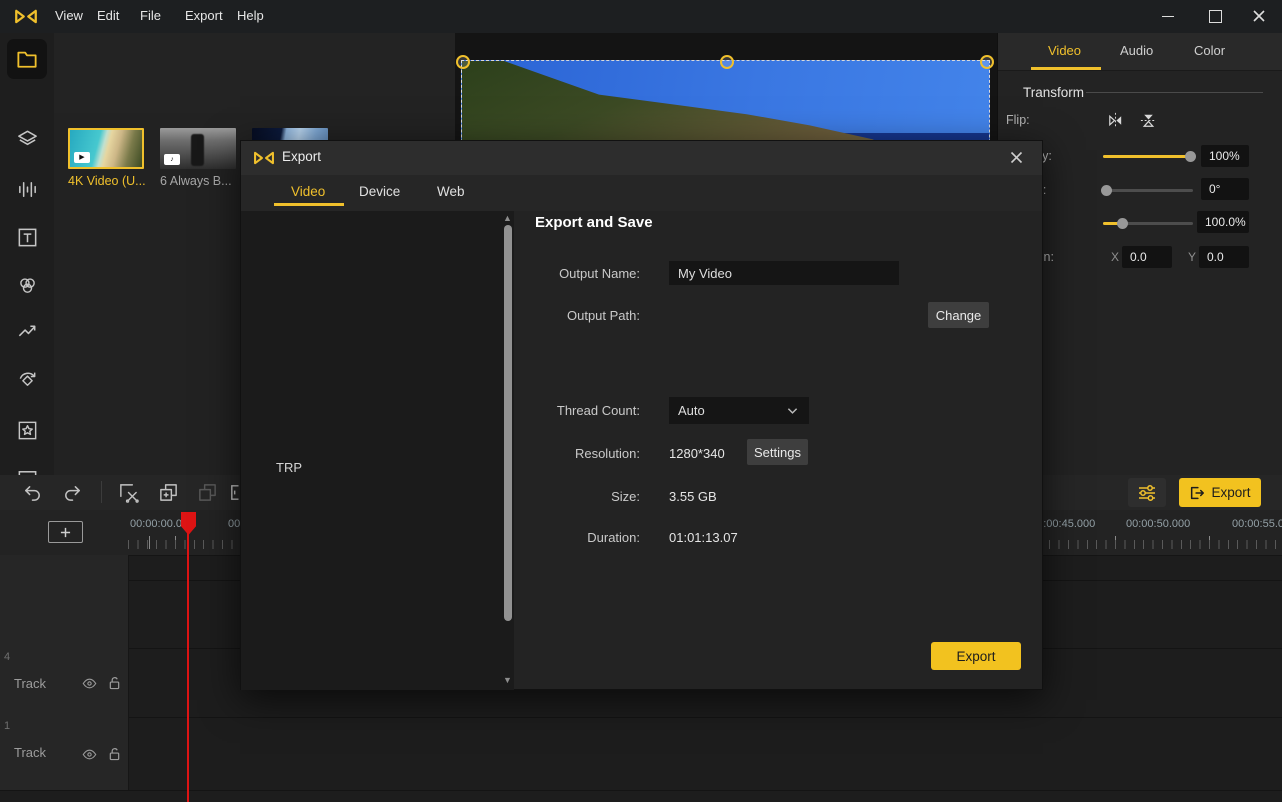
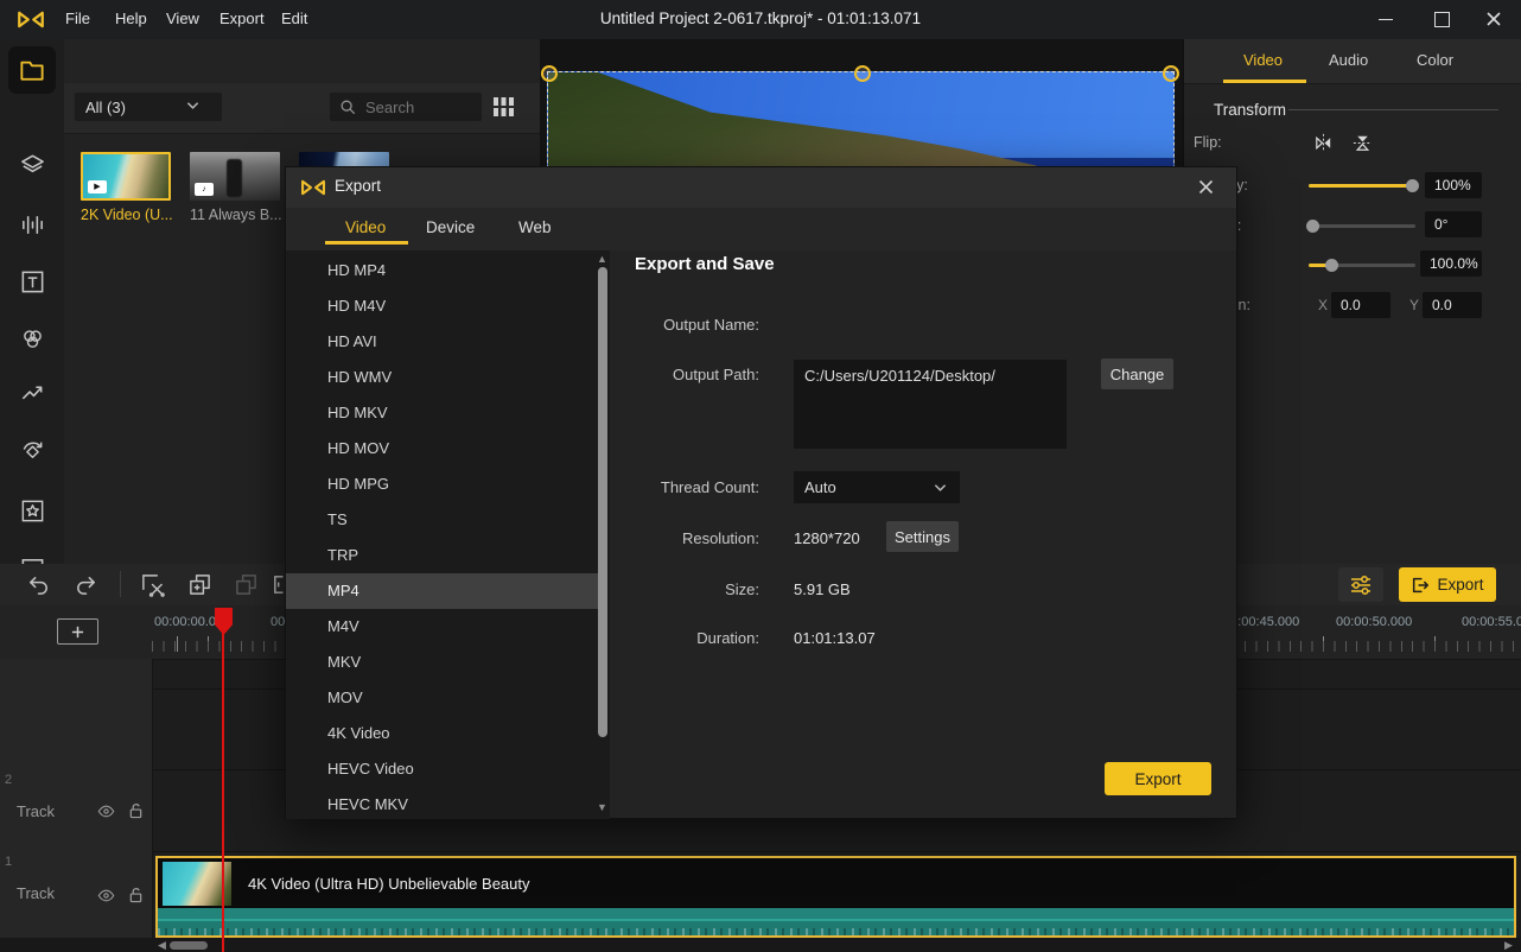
- View
+ File
- Edit
+ Help
- File
+ View
  Export
- Help
+ Edit
+ Untitled Project 2-0617.tkproj* - 01:01:13.071
+ All (3)
+ Search
- 4K Video (U...
+ 2K Video (U...
- 6 Always B...
+ 11 Always B...
  Video
  Audio
  Color
  Transform
  Flip:
  100%
  0°
  100.0%
  X
  0.0
  Y
  0.0
  Export
  00:00:00.0
  :00:45.000
  00:00:50.000
  00:00:55.0
- 4
+ 2
  Track
  1
  Track
+ 4K Video (Ultra HD) Unbelievable Beauty
+ ◀
+ ▶
  Export
  Video
  Device
  Web
+ HD MP4
+ HD M4V
+ HD AVI
+ HD WMV
+ HD MKV
+ HD MOV
+ HD MPG
+ TS
  TRP
+ MP4
+ M4V
+ MKV
+ MOV
+ 4K Video
+ HEVC Video
+ HEVC MKV
  ▲
  ▼
  Export and Save
  Output Name:
- My Video
  Output Path:
+ C:/Users/U201124/Desktop/
  Change
  Thread Count:
  Auto
  Resolution:
- 1280*340
+ 1280*720
  Settings
  Size:
- 3.55 GB
+ 5.91 GB
  Duration:
  01:01:13.07
  Export
